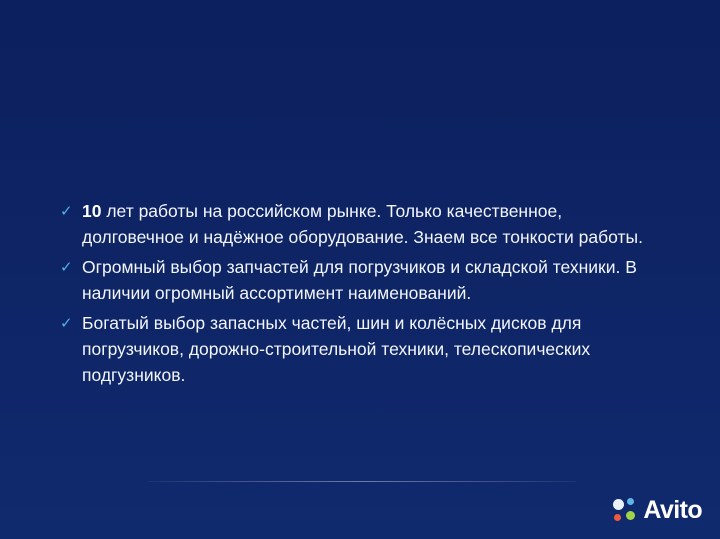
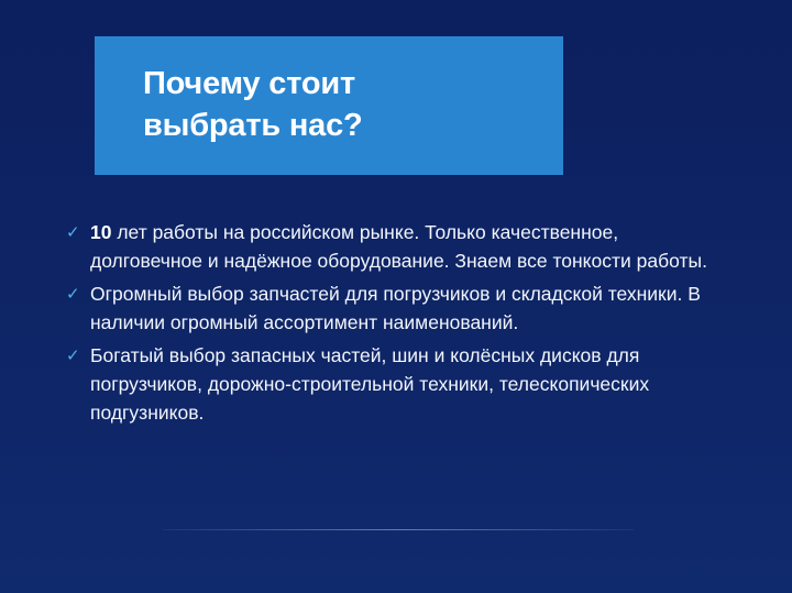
+ Почему стоит
+ выбрать нас?
  ✓
  10 лет работы на российском рынке. Только качественное, долговечное и надёжное оборудование. Знаем все тонкости работы.
  ✓
  Огромный выбор запчастей для погрузчиков и складской техники. В наличии огромный ассортимент наименований.
  ✓
  Богатый выбор запасных частей, шин и колёсных дисков для погрузчиков, дорожно-строительной техники, телескопических подгузников.
- Avito
